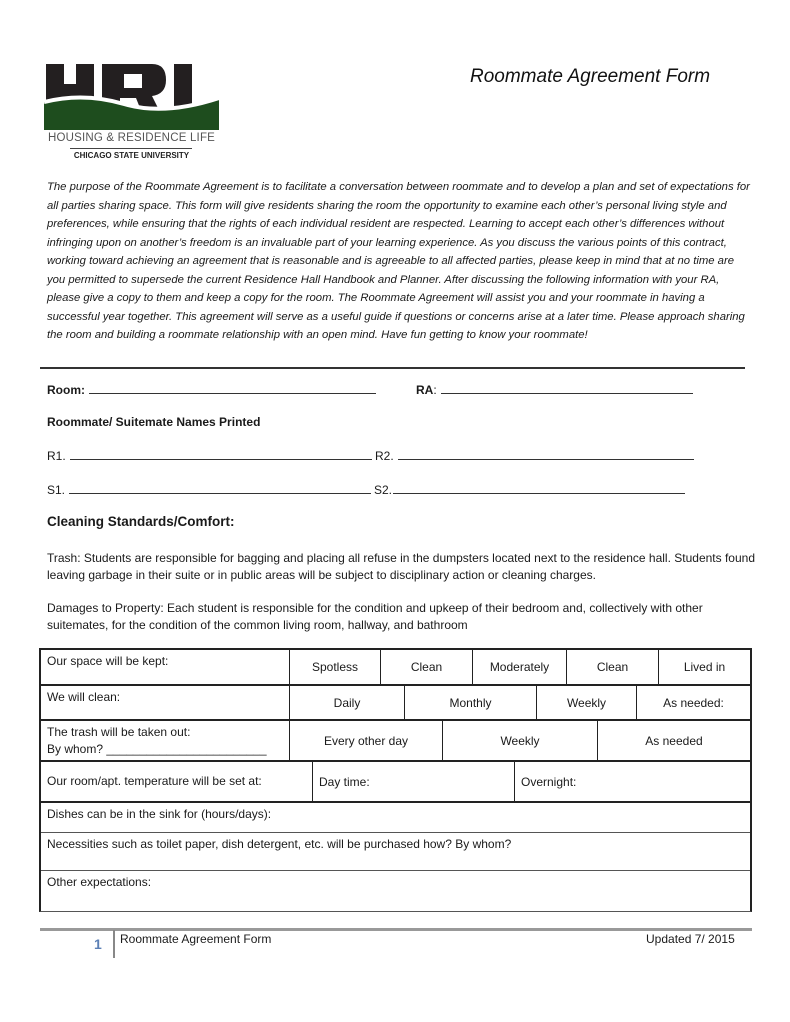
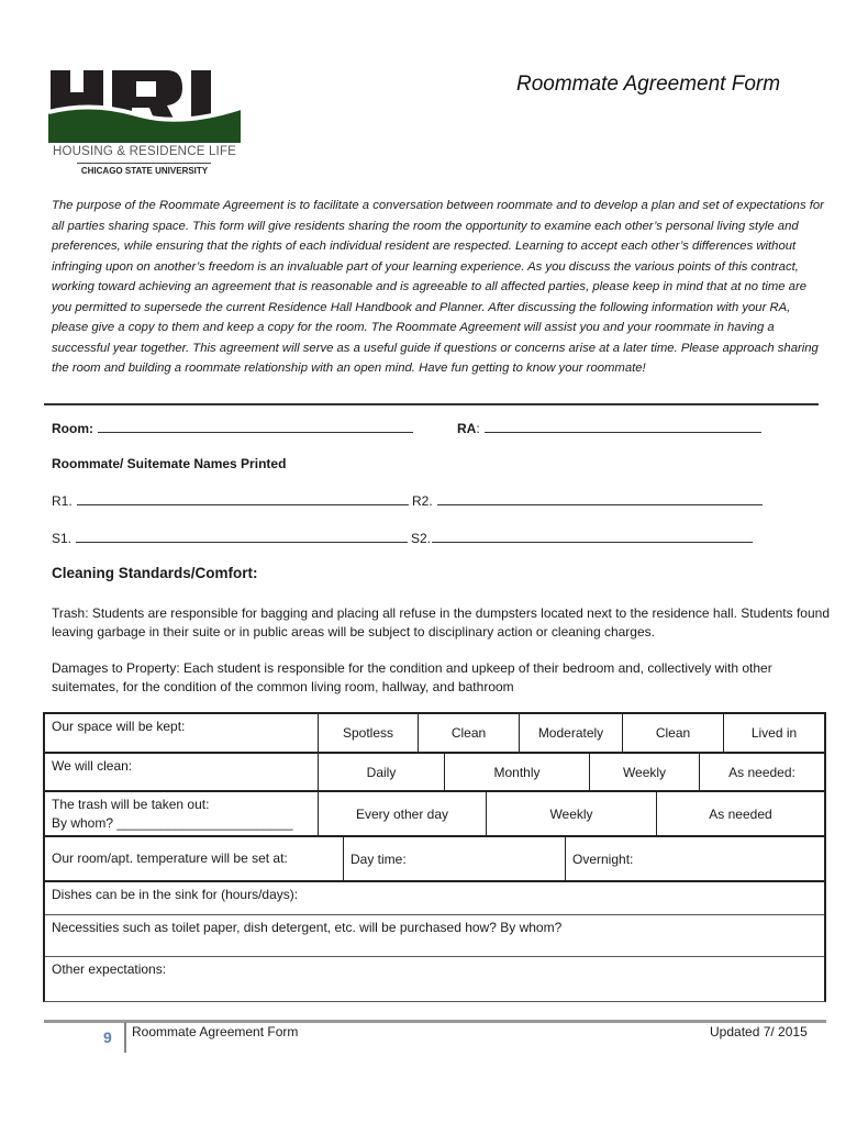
  HOUSING & RESIDENCE LIFE
  CHICAGO STATE UNIVERSITY
  Roommate Agreement Form
  The purpose of the Roommate Agreement is to facilitate a conversation between roommate and to develop a plan and set of expectations for all parties sharing space. This form will give residents sharing the room the opportunity to examine each other’s personal living style and preferences, while ensuring that the rights of each individual resident are respected. Learning to accept each other’s differences without infringing upon on another’s freedom is an invaluable part of your learning experience. As you discuss the various points of this contract, working toward achieving an agreement that is reasonable and is agreeable to all affected parties, please keep in mind that at no time are you permitted to supersede the current Residence Hall Handbook and Planner. After discussing the following information with your RA, please give a copy to them and keep a copy for the room. The Roommate Agreement will assist you and your roommate in having a successful year together. This agreement will serve as a useful guide if questions or concerns arise at a later time. Please approach sharing the room and building a roommate relationship with an open mind. Have fun getting to know your roommate!
  Room:
  RA:
  Roommate/ Suitemate Names Printed
  R1.
  R2.
  S1.
  S2.
  Cleaning Standards/Comfort:
  Trash: Students are responsible for bagging and placing all refuse in the dumpsters located next to the residence hall. Students found leaving garbage in their suite or in public areas will be subject to disciplinary action or cleaning charges.
  Damages to Property: Each student is responsible for the condition and upkeep of their bedroom and, collectively with other suitemates, for the condition of the common living room, hallway, and bathroom
  Our space will be kept:
  Spotless
  Clean
  Moderately
  Clean
  Lived in
  We will clean:
  Daily
  Monthly
  Weekly
  As needed:
  The trash will be taken out:
  By whom? ________________________
  Every other day
  Weekly
  As needed
  Our room/apt. temperature will be set at:
  Day time:
  Overnight:
  Dishes can be in the sink for (hours/days):
  Necessities such as toilet paper, dish detergent, etc. will be purchased how? By whom?
  Other expectations:
- 1
+ 9
  Roommate Agreement Form
  Updated 7/ 2015
